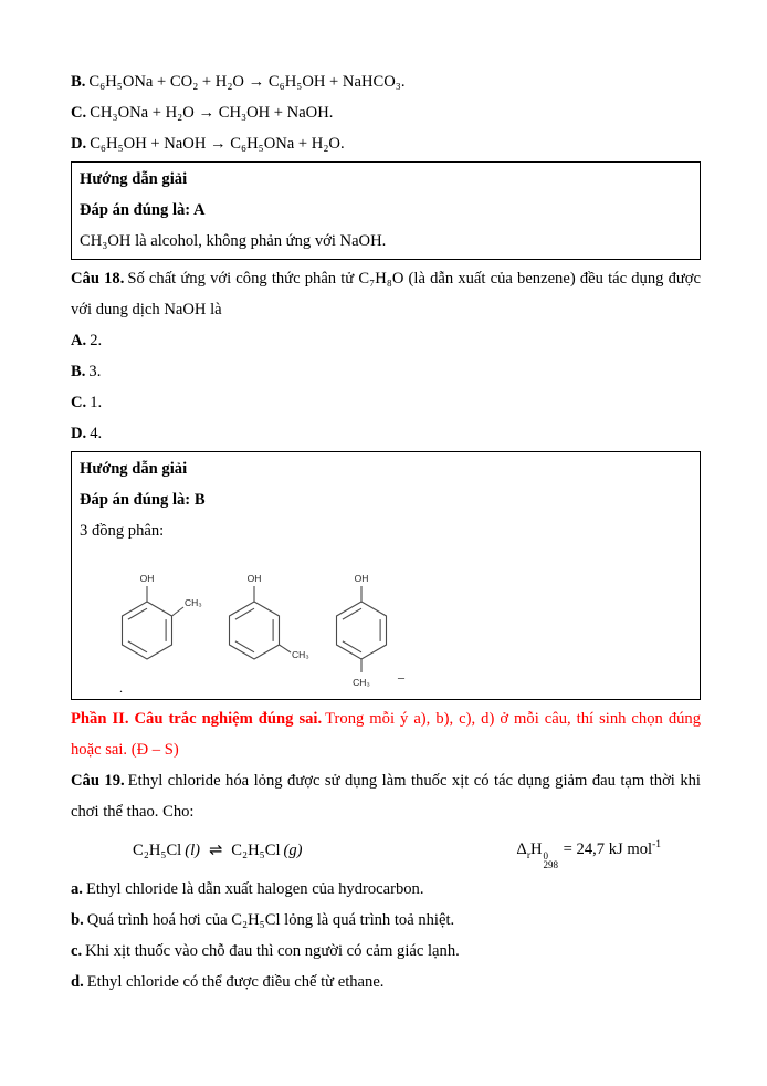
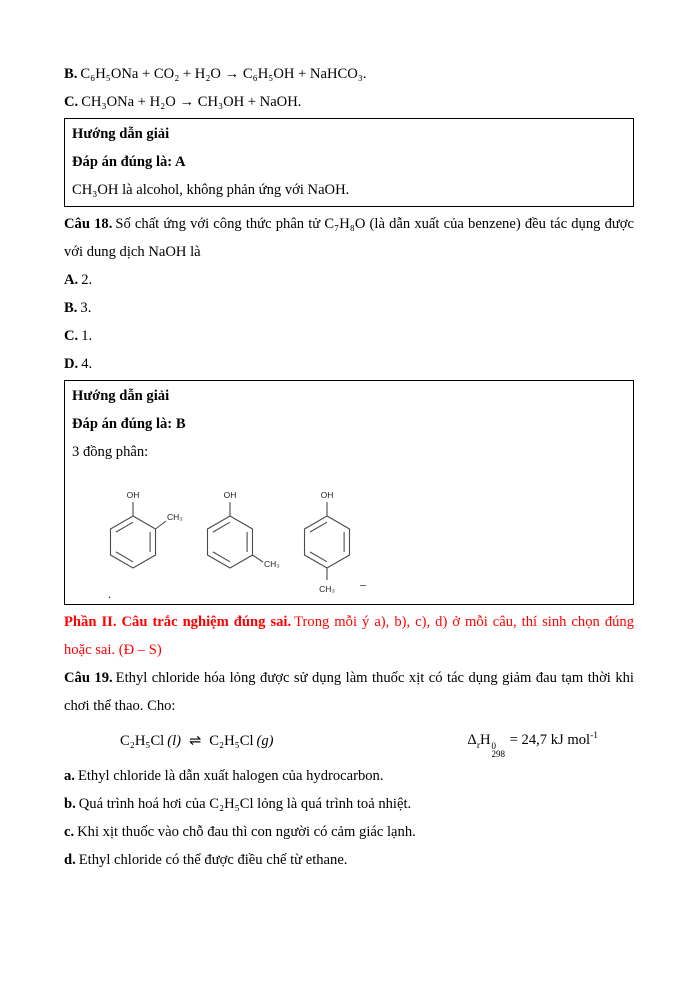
  B. C₆H₅ONa + CO₂ + H₂O → C₆H₅OH + NaHCO₃.
  C. CH₃ONa + H₂O → CH₃OH + NaOH.
- D. C₆H₅OH + NaOH → C₆H₅ONa + H₂O.
  Hướng dẫn giải
  Đáp án đúng là: A
  CH₃OH là alcohol, không phản ứng với NaOH.
  Câu 18. Số chất ứng với công thức phân tử C₇H₈O (là dẫn xuất của benzene) đều tác dụng được với dung dịch NaOH là
  A. 2.
  B. 3.
  C. 1.
  D. 4.
  Hướng dẫn giải
  Đáp án đúng là: B
  3 đồng phân:
  OH
  CH₃
  OH
  CH₃
  OH
  CH₃
  .
  –
  Phần II. Câu trắc nghiệm đúng sai. Trong mỗi ý a), b), c), d) ở mỗi câu, thí sinh chọn đúng hoặc sai. (Đ – S)
  Câu 19. Ethyl chloride hóa lỏng được sử dụng làm thuốc xịt có tác dụng giảm đau tạm thời khi chơi thể thao. Cho:
  C₂H₅Cl (l) ⇌ C₂H₅Cl (g)
  ΔrH
  0
  298
  = 24,7 kJ mol-1
  a. Ethyl chloride là dẫn xuất halogen của hydrocarbon.
  b. Quá trình hoá hơi của C₂H₅Cl lỏng là quá trình toả nhiệt.
  c. Khi xịt thuốc vào chỗ đau thì con người có cảm giác lạnh.
  d. Ethyl chloride có thể được điều chế từ ethane.
